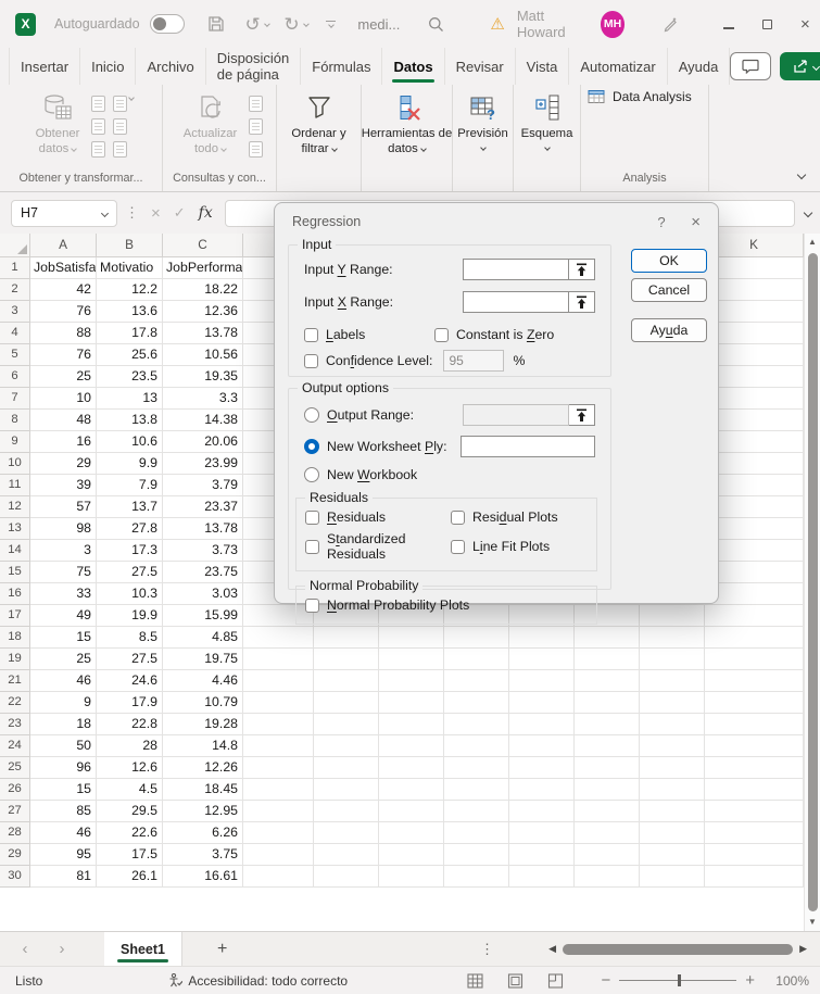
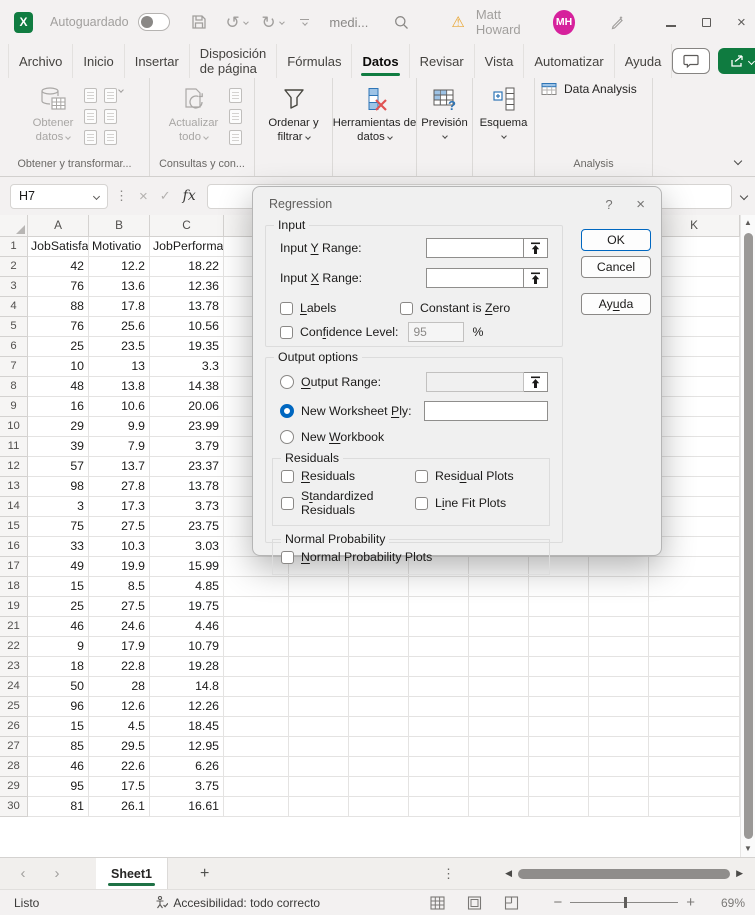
  X
  Autoguardado
  ↺
  ↻
  medi...
  ⚠
  Matt Howard
  MH
  ×
- Insertar
+ Archivo
  Inicio
- Archivo
+ Insertar
  Disposición de página
  Fórmulas
  Datos
  Revisar
  Vista
  Automatizar
  Ayuda
  Obtener datos
  Obtener y transformar...
  Actualizar todo
  Consultas y con...
  Ordenar y filtrar
  Herramientas de datos
  ?
  Previsión
  Esquema
  Data Analysis
  Analysis
  H7
  ⋮
  ×
  ✓
  fx
  A
  B
  C
  K
  1
  JobSatisfa
  Motivatio
  JobPerforma
  2
  42
  12.2
  18.22
  3
  76
  13.6
  12.36
  4
  88
  17.8
  13.78
  5
  76
  25.6
  10.56
  6
  25
  23.5
  19.35
  7
  10
  13
  3.3
  8
  48
  13.8
  14.38
  9
  16
  10.6
  20.06
  10
  29
  9.9
  23.99
  11
  39
  7.9
  3.79
  12
  57
  13.7
  23.37
  13
  98
  27.8
  13.78
  14
  3
  17.3
  3.73
  15
  75
  27.5
  23.75
  16
  33
  10.3
  3.03
  17
  49
  19.9
  15.99
  18
  15
  8.5
  4.85
  19
  25
  27.5
  19.75
  21
  46
  24.6
  4.46
  22
  9
  17.9
  10.79
  23
  18
  22.8
  19.28
  24
  50
  28
  14.8
  25
  96
  12.6
  12.26
  26
  15
  4.5
  18.45
  27
  85
  29.5
  12.95
  28
  46
  22.6
  6.26
  29
  95
  17.5
  3.75
  30
  81
  26.1
  16.61
  ▲
  ▼
  Regression
  ?
  ×
  Input
  Input Y Range:
  Input X Range:
  Labels
  Constant is Zero
  Confidence Level:
  95
  %
  OK
  Cancel
  Ayuda
  Output options
  Output Range:
  New Worksheet Ply:
  New Workbook
  Residuals
  Residuals
  Residual Plots
  Standardized Residuals
  Line Fit Plots
  Normal Probability
  Normal Probability Plots
  ‹
  ›
  Sheet1
  +
  ⋮
  ◀
  ▶
  Listo
  Accesibilidad: todo correcto
  −
  +
- 100%
+ 69%
